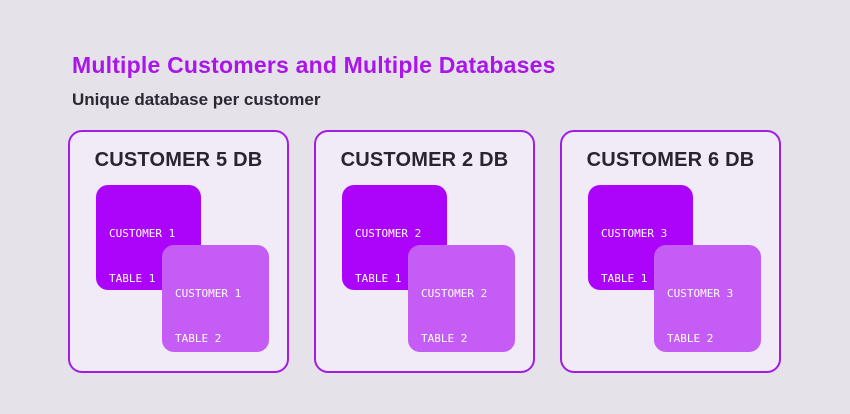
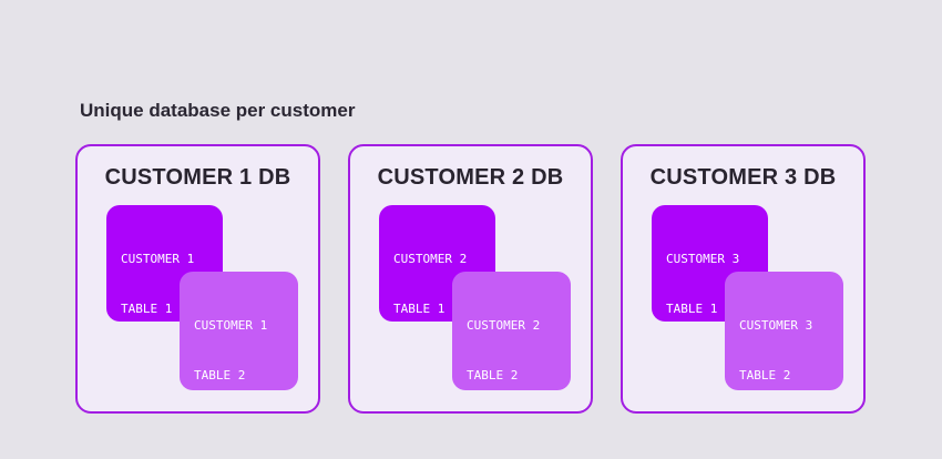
- Multiple Customers and Multiple Databases
  Unique database per customer
- CUSTOMER 5 DB
+ CUSTOMER 1 DB
  CUSTOMER 1
  TABLE 1
  CUSTOMER 1
  TABLE 2
  CUSTOMER 2 DB
  CUSTOMER 2
  TABLE 1
  CUSTOMER 2
  TABLE 2
- CUSTOMER 6 DB
+ CUSTOMER 3 DB
  CUSTOMER 3
  TABLE 1
  CUSTOMER 3
  TABLE 2
